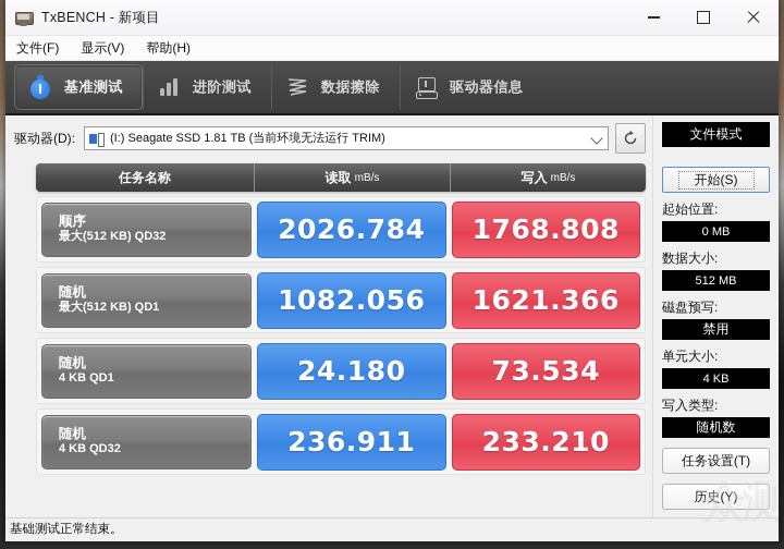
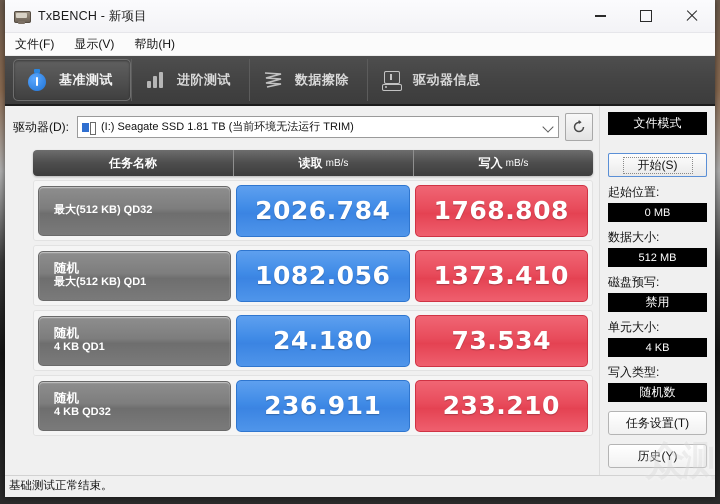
  TxBENCH - 新项目
  文件(F)
  显示(V)
  帮助(H)
  基准测试
  进阶测试
  数据擦除
  驱动器信息
  驱动器(D):
  (I:) Seagate SSD 1.81 TB (当前环境无法运行 TRIM)
  任务名称
  读取
  mB/s
  写入
  mB/s
- 顺序
  最大(512 KB) QD32
  2026.784
  1768.808
  随机
  最大(512 KB) QD1
  1082.056
- 1621.366
+ 1373.410
  随机
  4 KB QD1
  24.180
  73.534
  随机
  4 KB QD32
  236.911
  233.210
  文件模式
  开始(S)
  起始位置:
  0 MB
  数据大小:
  512 MB
  磁盘预写:
  禁用
  单元大小:
  4 KB
  写入类型:
  随机数
  任务设置(T)
  历史(Y)
  众测
  基础测试正常结束。
